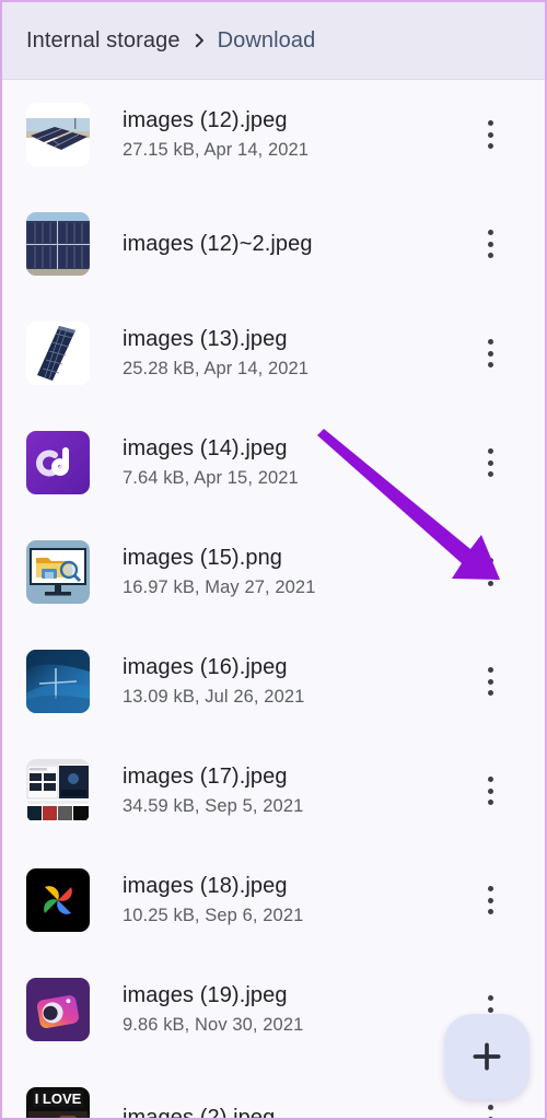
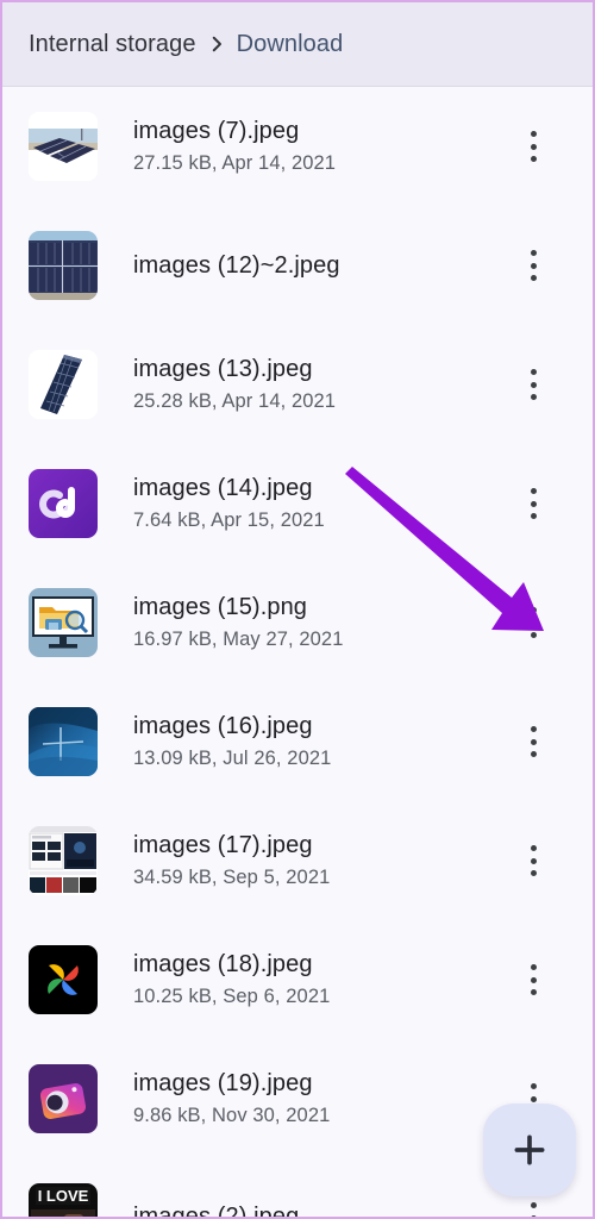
  Internal storage
  Download
- images (12).jpeg
+ images (7).jpeg
  27.15 kB, Apr 14, 2021
  images (12)~2.jpeg
  images (13).jpeg
  25.28 kB, Apr 14, 2021
  images (14).jpeg
  7.64 kB, Apr 15, 2021
  images (15).png
  16.97 kB, May 27, 2021
  images (16).jpeg
  13.09 kB, Jul 26, 2021
  images (17).jpeg
  34.59 kB, Sep 5, 2021
  images (18).jpeg
  10.25 kB, Sep 6, 2021
  images (19).jpeg
  9.86 kB, Nov 30, 2021
  I LOVE
